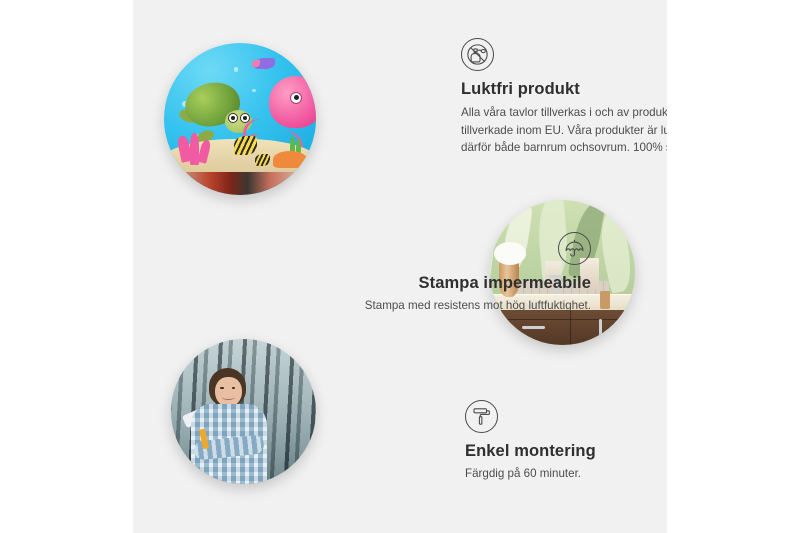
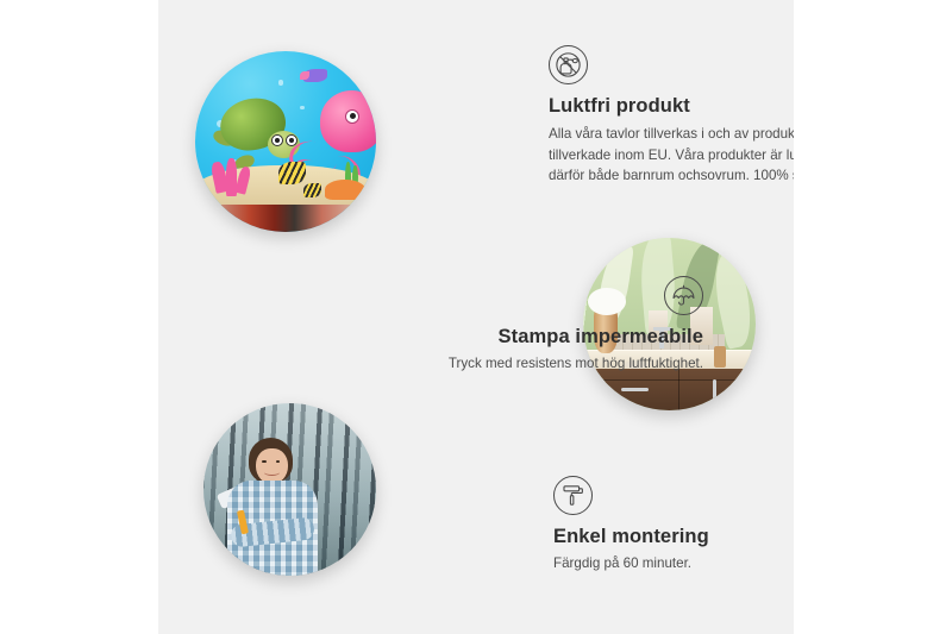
  Luktfri produkt
  Alla våra tavlor tillverkas i och av produk tillverkade inom EU. Våra produkter är lu därför både barnrum ochsovrum. 100%
  Stampa impermeabile
- Stampa med resistens mot hög luftfuktighet.
+ Tryck med resistens mot hög luftfuktighet.
  Enkel montering
  Färgdig på 60 minuter.
